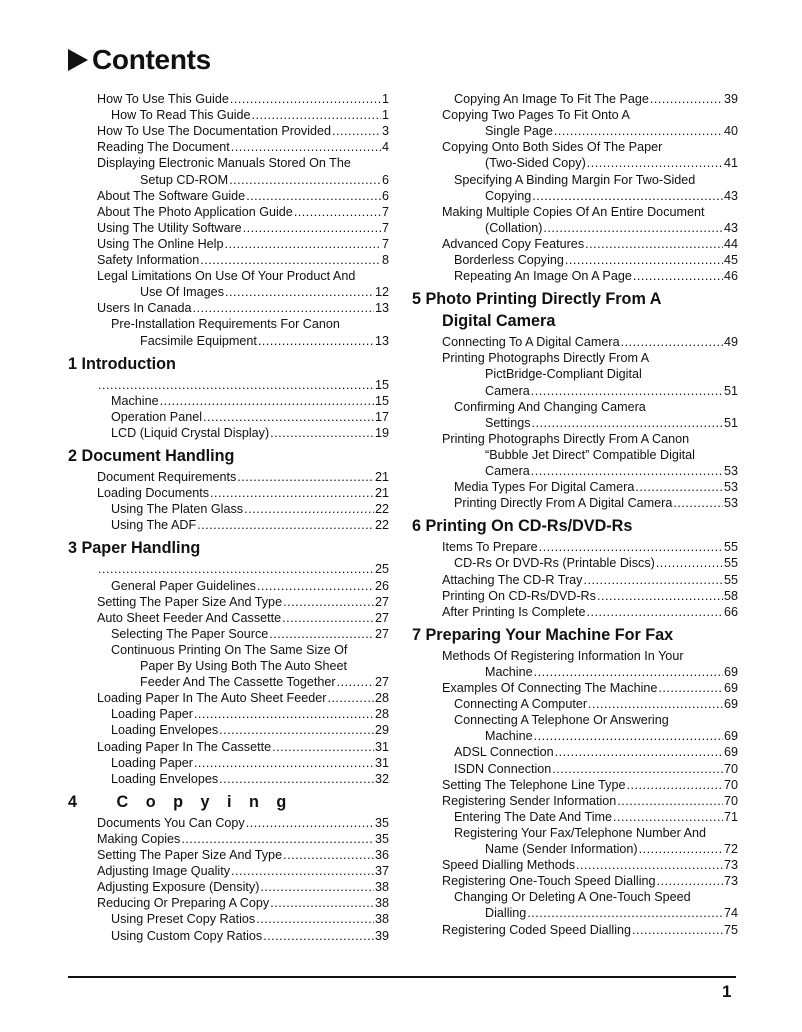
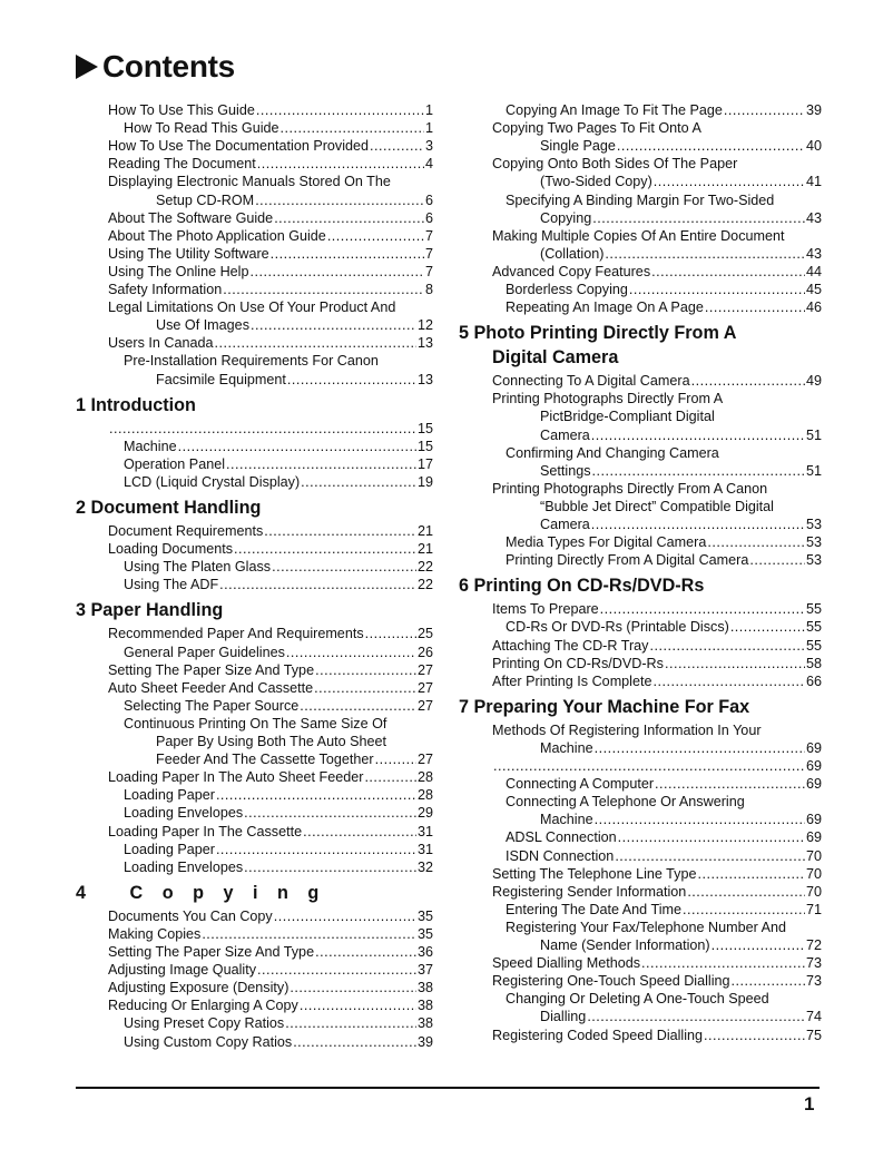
  Contents
  How To Use This Guide
  1
  How To Read This Guide
  1
  How To Use The Documentation Provided
  3
  Reading The Document
  4
  Displaying Electronic Manuals Stored On The
  Setup CD-ROM
  6
  About The Software Guide
  6
  About The Photo Application Guide
  7
  Using The Utility Software
  7
  Using The Online Help
  7
  Safety Information
  8
  Legal Limitations On Use Of Your Product And
  Use Of Images
  12
  Users In Canada
  13
  Pre-Installation Requirements For Canon
  Facsimile Equipment
  13
  1 Introduction
  15
  Machine
  15
  Operation Panel
  17
  LCD (Liquid Crystal Display)
  19
  2 Document Handling
  Document Requirements
  21
  Loading Documents
  21
  Using The Platen Glass
  22
  Using The ADF
  22
  3 Paper Handling
+ Recommended Paper And Requirements
  25
  General Paper Guidelines
  26
  Setting The Paper Size And Type
  27
  Auto Sheet Feeder And Cassette
  27
  Selecting The Paper Source
  27
  Continuous Printing On The Same Size Of
  Paper By Using Both The Auto Sheet
  Feeder And The Cassette Together
  27
  Loading Paper In The Auto Sheet Feeder
  28
  Loading Paper
  28
  Loading Envelopes
  29
  Loading Paper In The Cassette
  31
  Loading Paper
  31
  Loading Envelopes
  32
  4 Copying
  Documents You Can Copy
  35
  Making Copies
  35
  Setting The Paper Size And Type
  36
  Adjusting Image Quality
  37
  Adjusting Exposure (Density)
  38
- Reducing Or Preparing A Copy
+ Reducing Or Enlarging A Copy
  38
  Using Preset Copy Ratios
  38
  Using Custom Copy Ratios
  39
  Copying An Image To Fit The Page
  39
  Copying Two Pages To Fit Onto A
  Single Page
  40
  Copying Onto Both Sides Of The Paper
  (Two-Sided Copy)
  41
  Specifying A Binding Margin For Two-Sided
  Copying
  43
  Making Multiple Copies Of An Entire Document
  (Collation)
  43
  Advanced Copy Features
  44
  Borderless Copying
  45
  Repeating An Image On A Page
  46
  5 Photo Printing Directly From A
  Digital Camera
  Connecting To A Digital Camera
  49
  Printing Photographs Directly From A
  PictBridge-Compliant Digital
  Camera
  51
  Confirming And Changing Camera
  Settings
  51
  Printing Photographs Directly From A Canon
  “Bubble Jet Direct” Compatible Digital
  Camera
  53
  Media Types For Digital Camera
  53
  Printing Directly From A Digital Camera
  53
  6 Printing On CD-Rs/DVD-Rs
  Items To Prepare
  55
  CD-Rs Or DVD-Rs (Printable Discs)
  55
  Attaching The CD-R Tray
  55
  Printing On CD-Rs/DVD-Rs
  58
  After Printing Is Complete
  66
  7 Preparing Your Machine For Fax
  Methods Of Registering Information In Your
  Machine
  69
- Examples Of Connecting The Machine
  69
  Connecting A Computer
  69
  Connecting A Telephone Or Answering
  Machine
  69
  ADSL Connection
  69
  ISDN Connection
  70
  Setting The Telephone Line Type
  70
  Registering Sender Information
  70
  Entering The Date And Time
  71
  Registering Your Fax/Telephone Number And
  Name (Sender Information)
  72
  Speed Dialling Methods
  73
  Registering One-Touch Speed Dialling
  73
  Changing Or Deleting A One-Touch Speed
  Dialling
  74
  Registering Coded Speed Dialling
  75
  1
